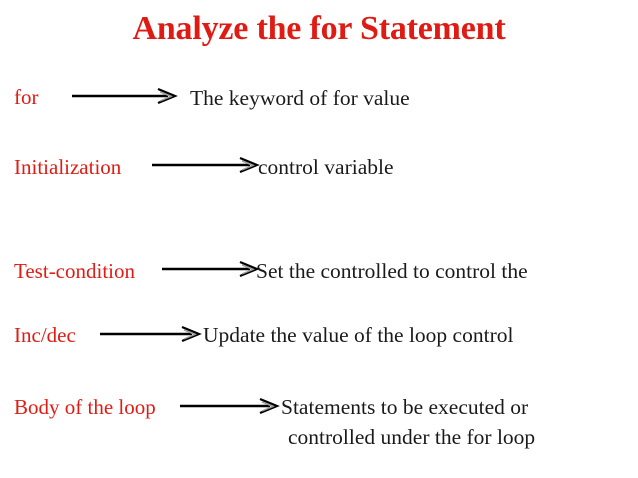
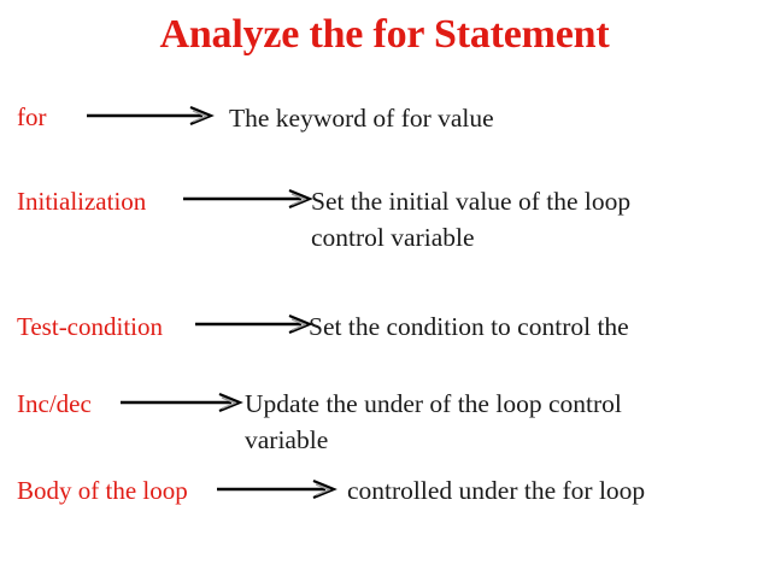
  Analyze the for Statement
  for
  The keyword of for value
  Initialization
+ Set the initial value of the loop
  control variable
  Test-condition
- Set the controlled to control the
+ Set the condition to control the
  Inc/dec
- Update the value of the loop control
+ Update the under of the loop control
+ variable
  Body of the loop
- Statements to be executed or
  controlled under the for loop
